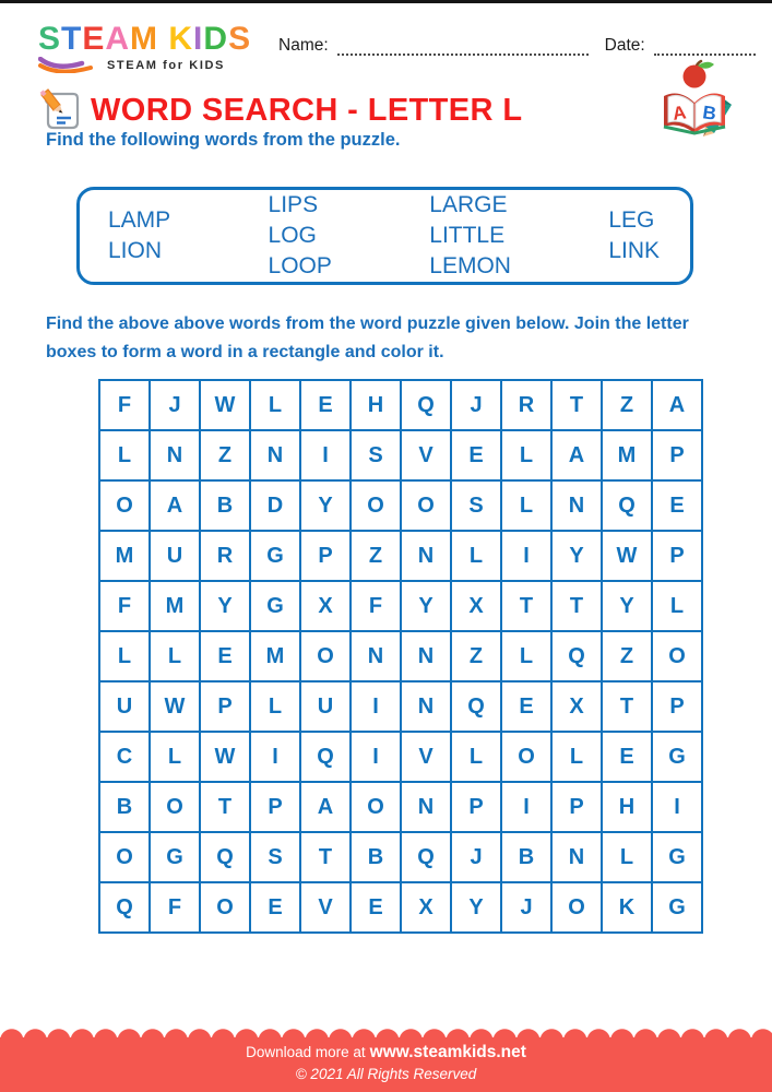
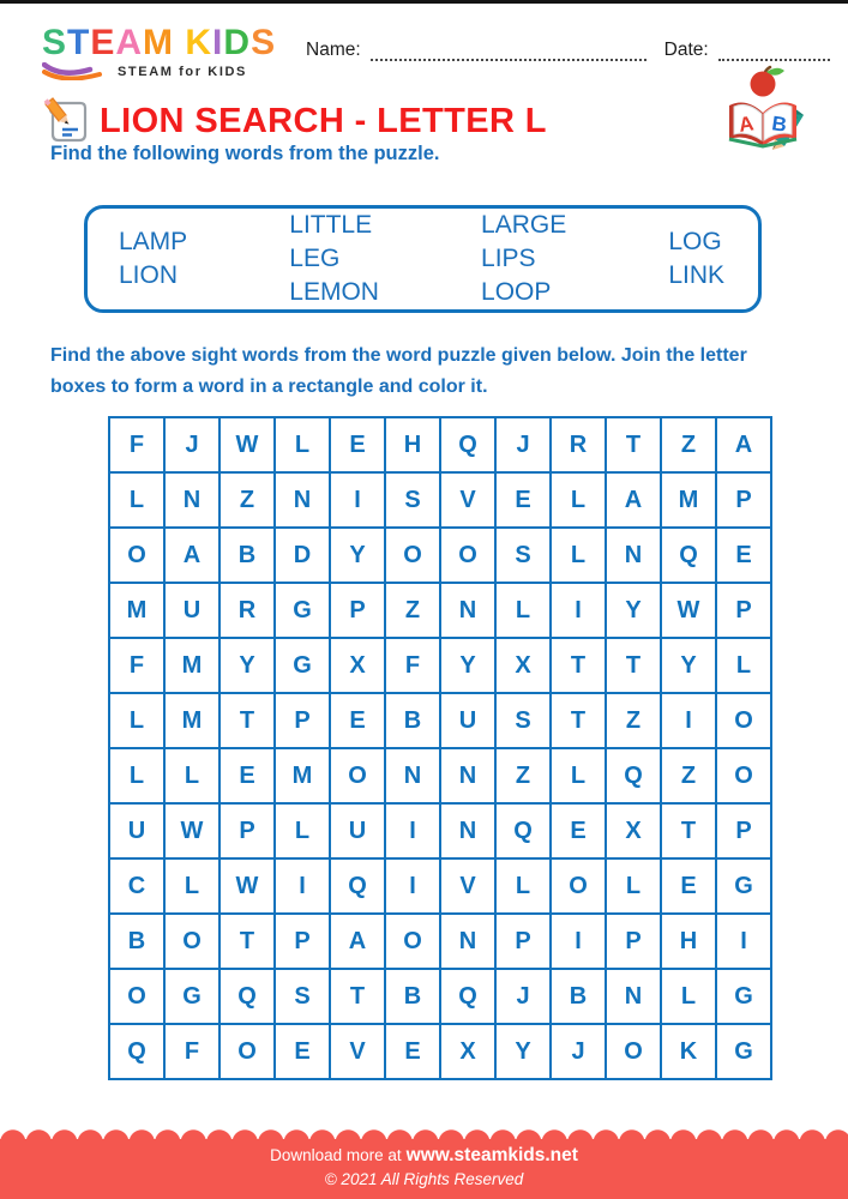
  STEAM KIDS
  STEAM for KIDS
  Name:
  Date:
- WORD SEARCH - LETTER L
+ LION SEARCH - LETTER L
  Find the following words from the puzzle.
  LAMP
  LION
- LIPS
+ LITTLE
- LOG
+ LEG
- LOOP
+ LEMON
  LARGE
- LITTLE
+ LIPS
- LEMON
+ LOOP
- LEG
+ LOG
  LINK
- Find the above above words from the word puzzle given below. Join the letter
+ Find the above sight words from the word puzzle given below. Join the letter
  boxes to form a word in a rectangle and color it.
  F	J	W	L	E	H	Q	J	R	T	Z	A
  L	N	Z	N	I	S	V	E	L	A	M	P
  O	A	B	D	Y	O	O	S	L	N	Q	E
  M	U	R	G	P	Z	N	L	I	Y	W	P
  F	M	Y	G	X	F	Y	X	T	T	Y	L
+ L	M	T	P	E	B	U	S	T	Z	I	O
  L	L	E	M	O	N	N	Z	L	Q	Z	O
  U	W	P	L	U	I	N	Q	E	X	T	P
  C	L	W	I	Q	I	V	L	O	L	E	G
  B	O	T	P	A	O	N	P	I	P	H	I
  O	G	Q	S	T	B	Q	J	B	N	L	G
  Q	F	O	E	V	E	X	Y	J	O	K	G
  Download more at www.steamkids.net
  © 2021 All Rights Reserved
